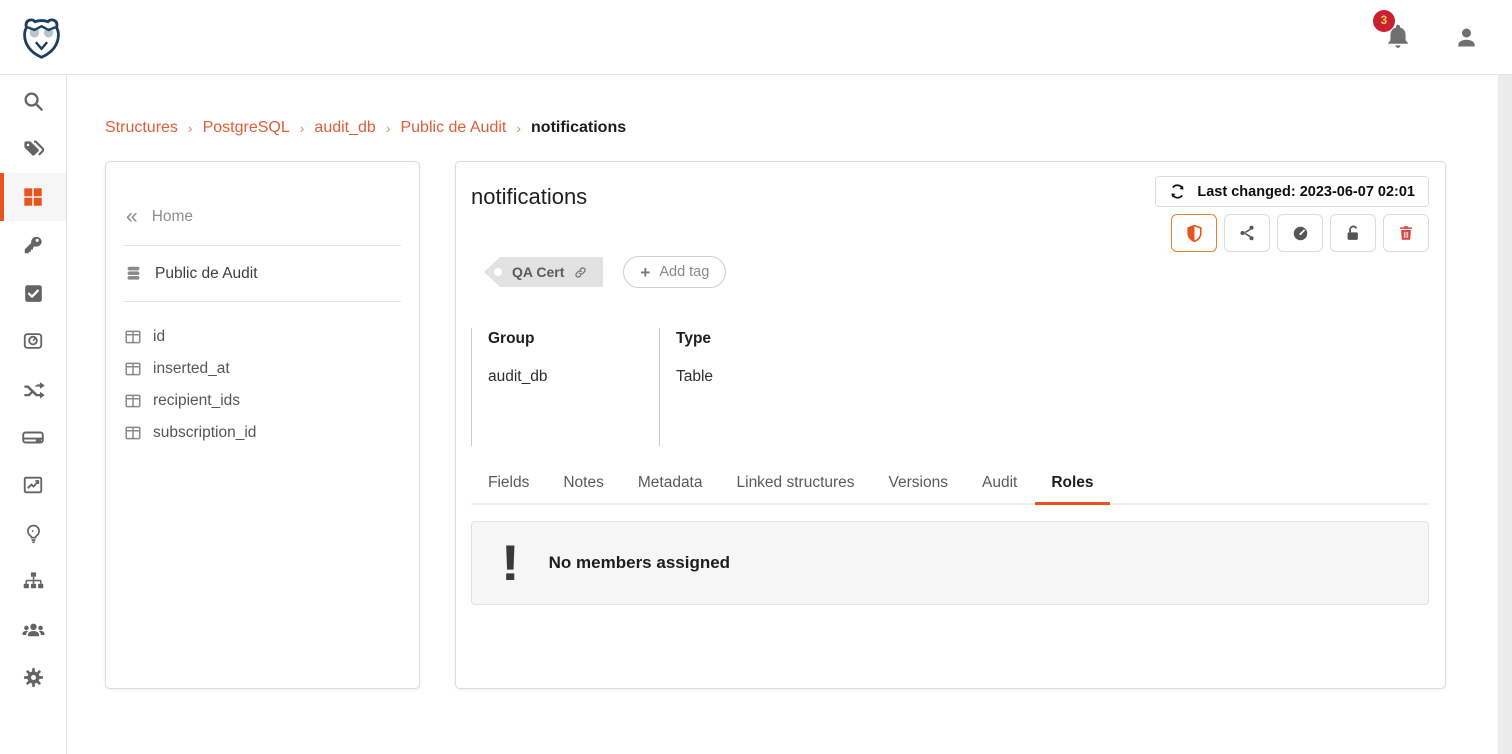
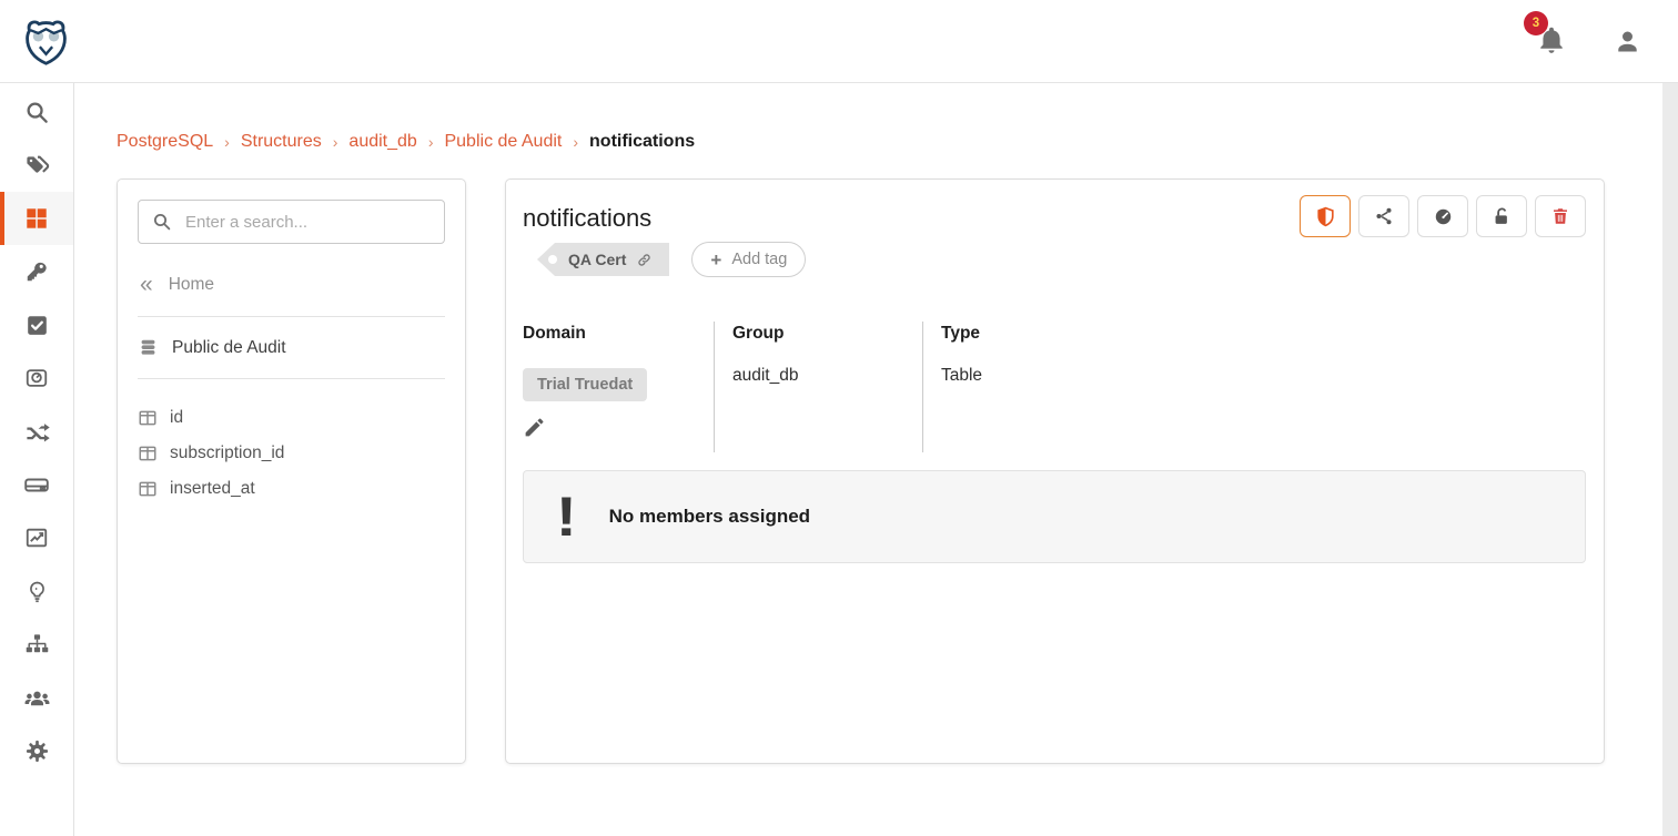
  3
- Structures
+ PostgreSQL
  ›
- PostgreSQL
+ Structures
  ›
  audit_db
  ›
  Public de Audit
  ›
  notifications
+ Enter a search...
  «
  Home
  Public de Audit
  id
- inserted_at
+ subscription_id
- recipient_ids
- subscription_id
+ inserted_at
  notifications
- Last changed: 2023-06-07 02:01
  QA Cert
  +
  Add tag
+ Domain
+ Trial Truedat
  Group
  audit_db
  Type
  Table
- Fields
- Notes
- Metadata
- Linked structures
- Versions
- Audit
- Roles
  !
  No members assigned
